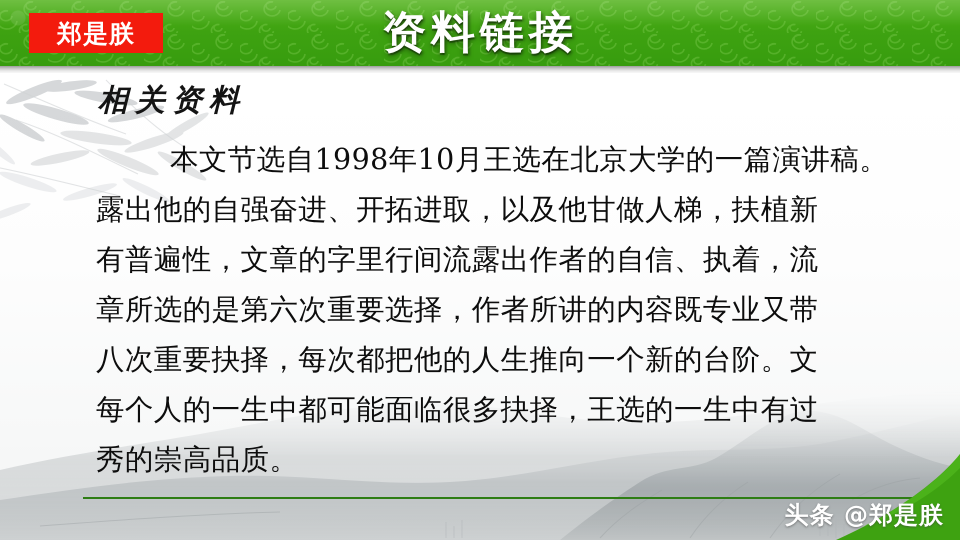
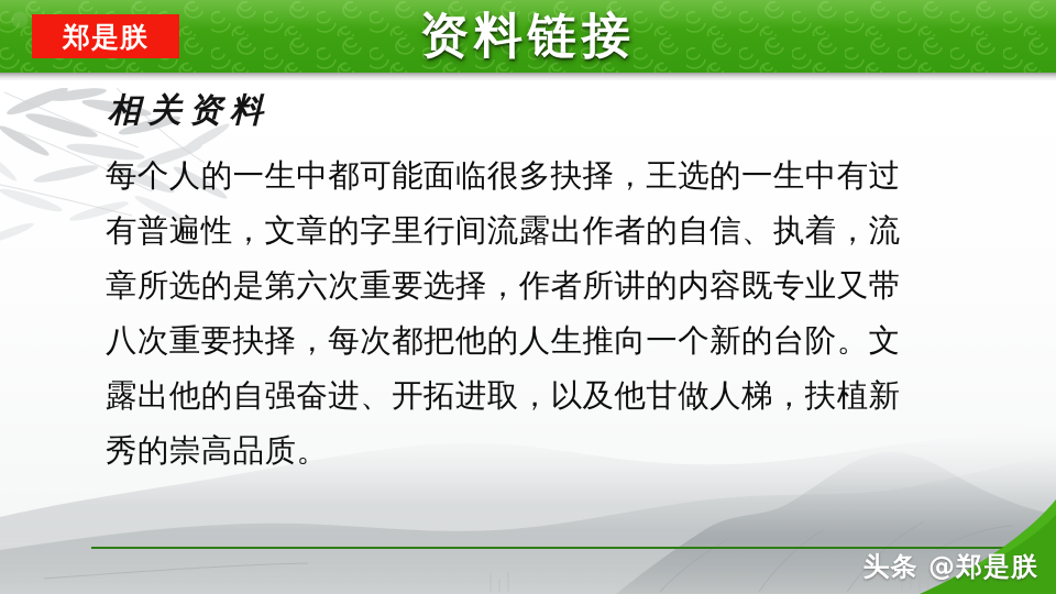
  郑是朕
  资料链接
  相关资料
- 本文节选自1998年10月王选在北京大学的一篇演讲稿。
- 露出他的自强奋进、开拓进取，以及他甘做人梯，扶植新
+ 每个人的一生中都可能面临很多抉择，王选的一生中有过
  有普遍性，文章的字里行间流露出作者的自信、执着，流
  章所选的是第六次重要选择，作者所讲的内容既专业又带
  八次重要抉择，每次都把他的人生推向一个新的台阶。文
- 每个人的一生中都可能面临很多抉择，王选的一生中有过
+ 露出他的自强奋进、开拓进取，以及他甘做人梯，扶植新
  秀的崇高品质。
  头条 @郑是朕
